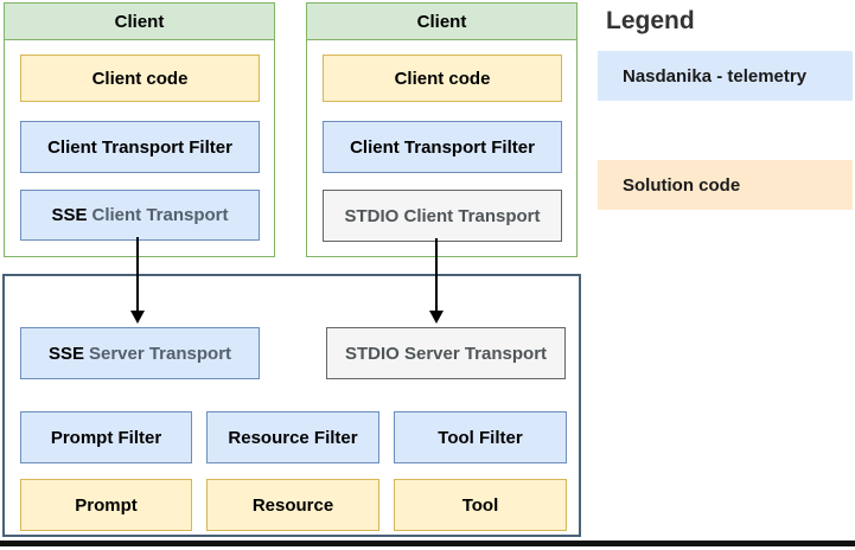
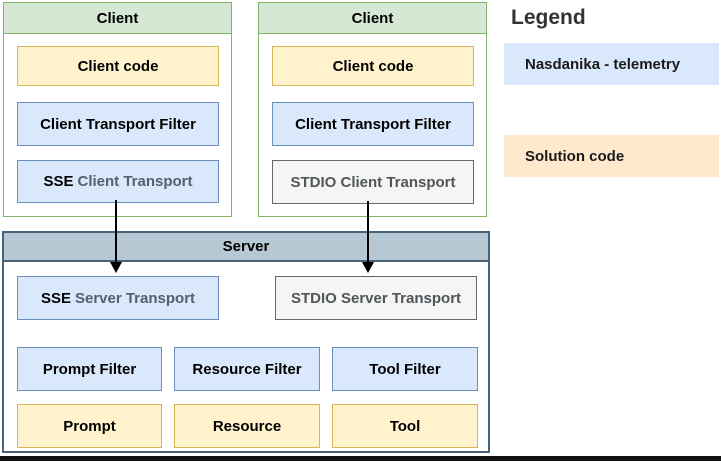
  Client
  Client code
  Client Transport Filter
  SSE
  Client Transport
  Client
  Client code
  Client Transport Filter
  STDIO Client Transport
+ Server
  SSE
  Server Transport
  STDIO Server Transport
  Prompt Filter
  Resource Filter
  Tool Filter
  Prompt
  Resource
  Tool
  Legend
  Nasdanika - telemetry
  Solution code
